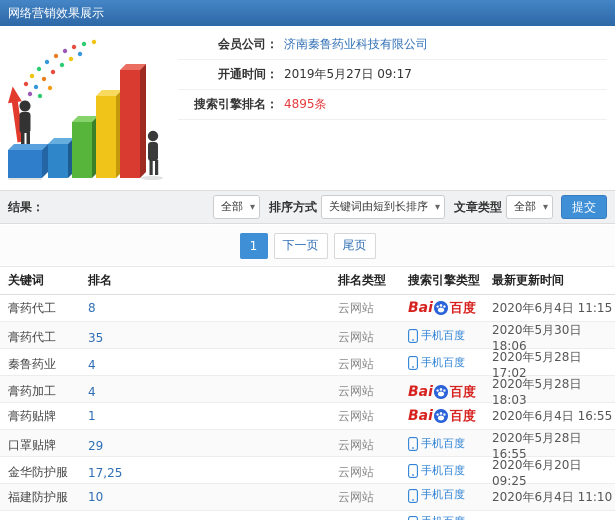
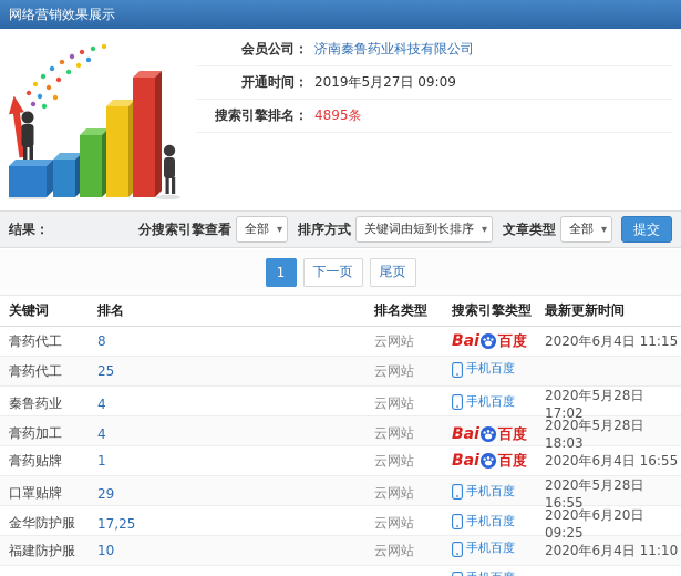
  网络营销效果展示
  会员公司：
  济南秦鲁药业科技有限公司
  开通时间：
- 2019年5月27日 09:17
+ 2019年5月27日 09:09
  搜索引擎排名：
  4895条
  结果：
+ 分搜索引擎查看
  全部
  ▾
  排序方式
  关键词由短到长排序
  ▾
  文章类型
  全部
  ▾
  提交
  1
  下一页
  尾页
  关键词
  排名
  排名类型
  搜索引擎类型
  最新更新时间
  膏药代工
  8
  云网站
  Bai
  百度
  2020年6月4日 11:15
  膏药代工
- 35
+ 25
  云网站
  手机百度
- 2020年5月30日 18:06
  秦鲁药业
  4
  云网站
  手机百度
  2020年5月28日 17:02
  膏药加工
  4
  云网站
  Bai
  百度
  2020年5月28日 18:03
  膏药贴牌
  1
  云网站
  Bai
  百度
  2020年6月4日 16:55
  口罩贴牌
  29
  云网站
  手机百度
  2020年5月28日 16:55
  金华防护服
  17,25
  云网站
  手机百度
  2020年6月20日 09:25
  福建防护服
  10
  云网站
  手机百度
  2020年6月4日 11:10
